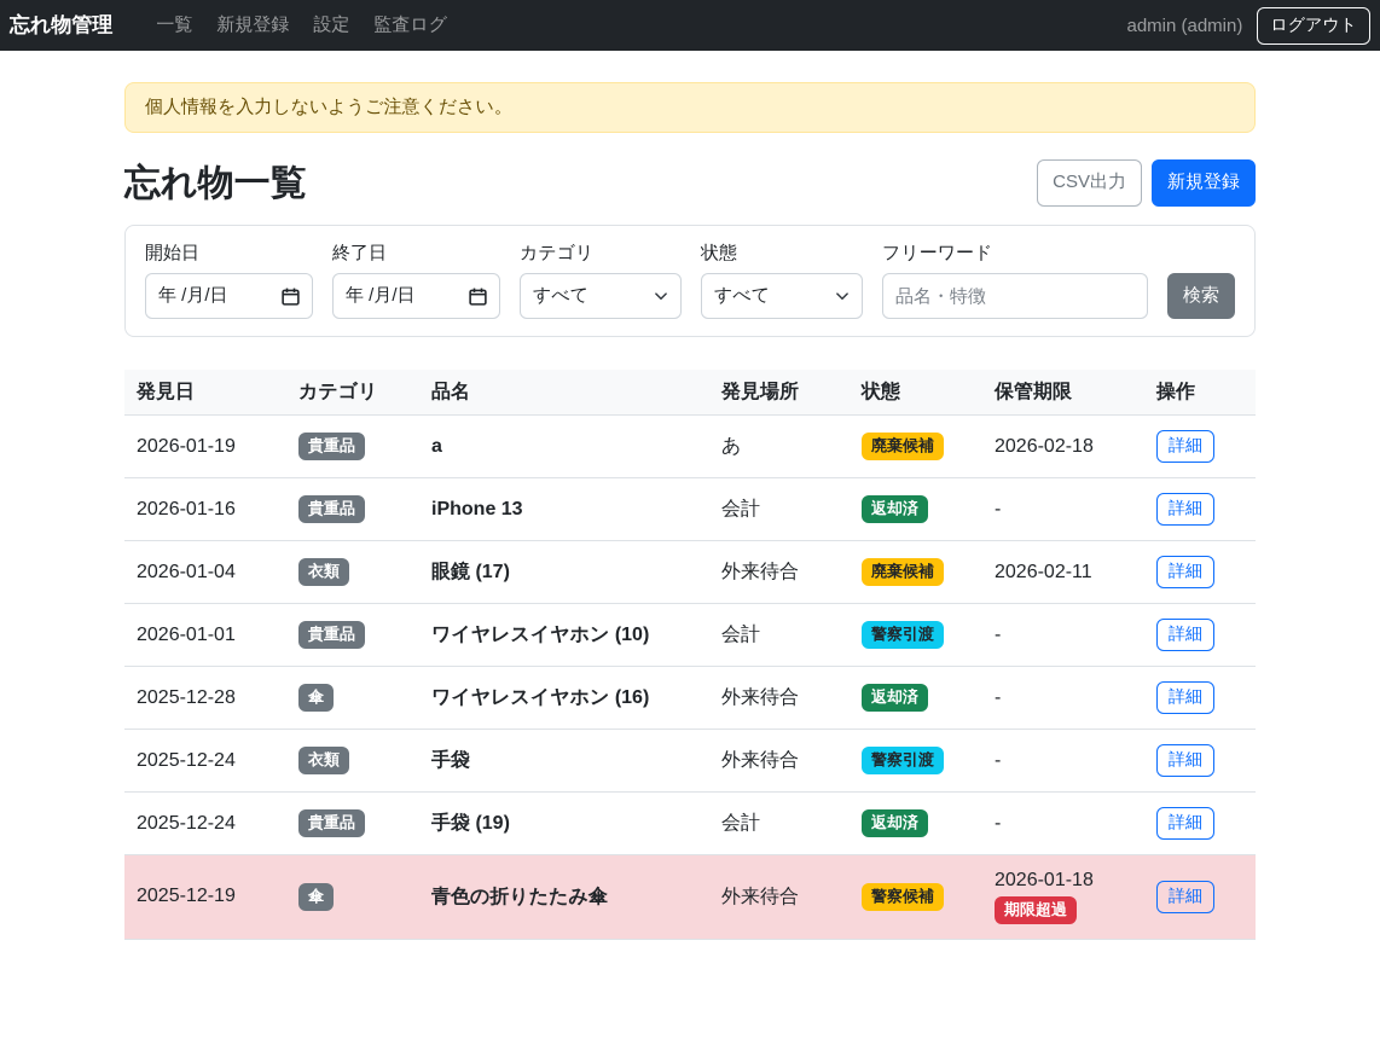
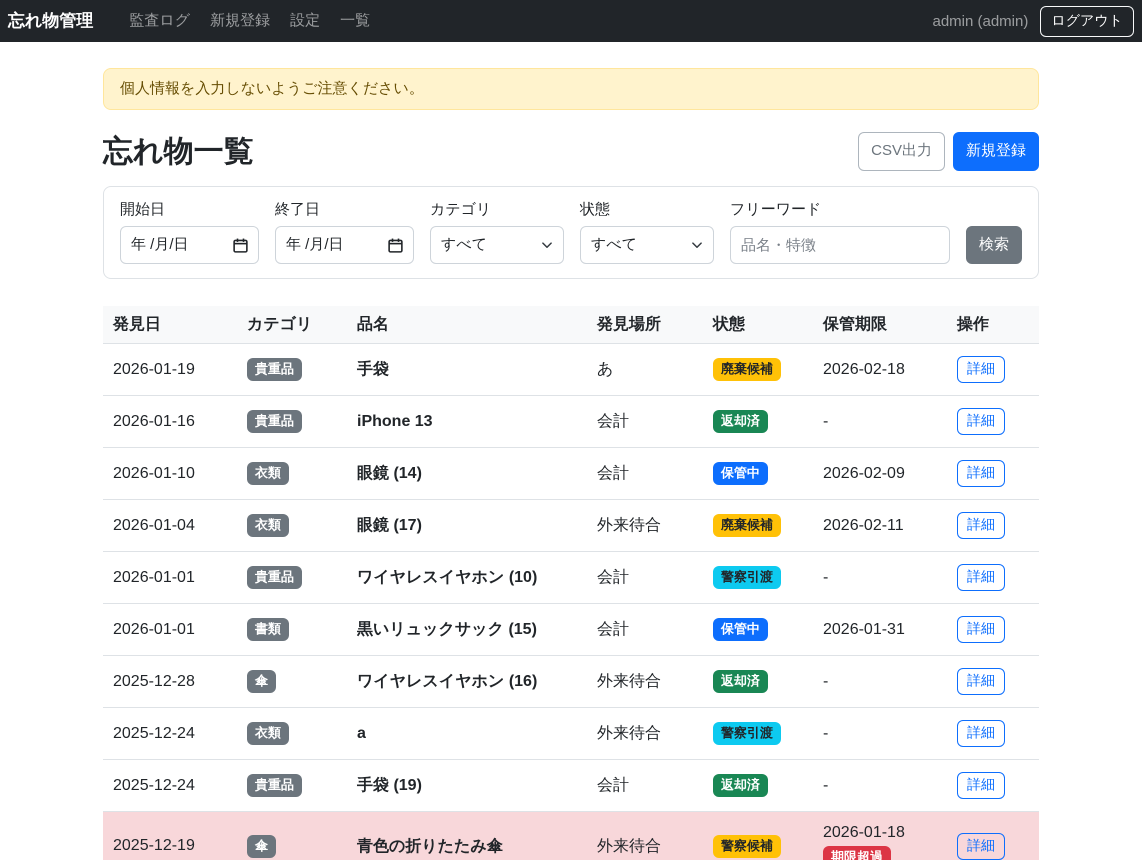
  忘れ物管理
- 一覧
+ 監査ログ
  新規登録
  設定
- 監査ログ
+ 一覧
  admin (admin)
  ログアウト
  個人情報を入力しないようご注意ください。
  忘れ物一覧
  CSV出力
  新規登録
  開始日
  年 /月/日
  終了日
  年 /月/日
  カテゴリ
  すべて
  状態
  すべて
  フリーワード
  品名・特徴
  検索
  発見日	カテゴリ	品名	発見場所	状態	保管期限	操作
- 2026-01-19	貴重品	a	あ	廃棄候補	2026-02-18	詳細
+ 2026-01-19	貴重品	手袋	あ	廃棄候補	2026-02-18	詳細
  2026-01-16	貴重品	iPhone 13	会計	返却済	-	詳細
+ 2026-01-10	衣類	眼鏡 (14)	会計	保管中	2026-02-09	詳細
  2026-01-04	衣類	眼鏡 (17)	外来待合	廃棄候補	2026-02-11	詳細
  2026-01-01	貴重品	ワイヤレスイヤホン (10)	会計	警察引渡	-	詳細
+ 2026-01-01	書類	黒いリュックサック (15)	会計	保管中	2026-01-31	詳細
  2025-12-28	傘	ワイヤレスイヤホン (16)	外来待合	返却済	-	詳細
- 2025-12-24	衣類	手袋	外来待合	警察引渡	-	詳細
+ 2025-12-24	衣類	a	外来待合	警察引渡	-	詳細
  2025-12-24	貴重品	手袋 (19)	会計	返却済	-	詳細
  2025-12-19	傘	青色の折りたたみ傘	外来待合	警察候補	2026-01-18期限超過	詳細
